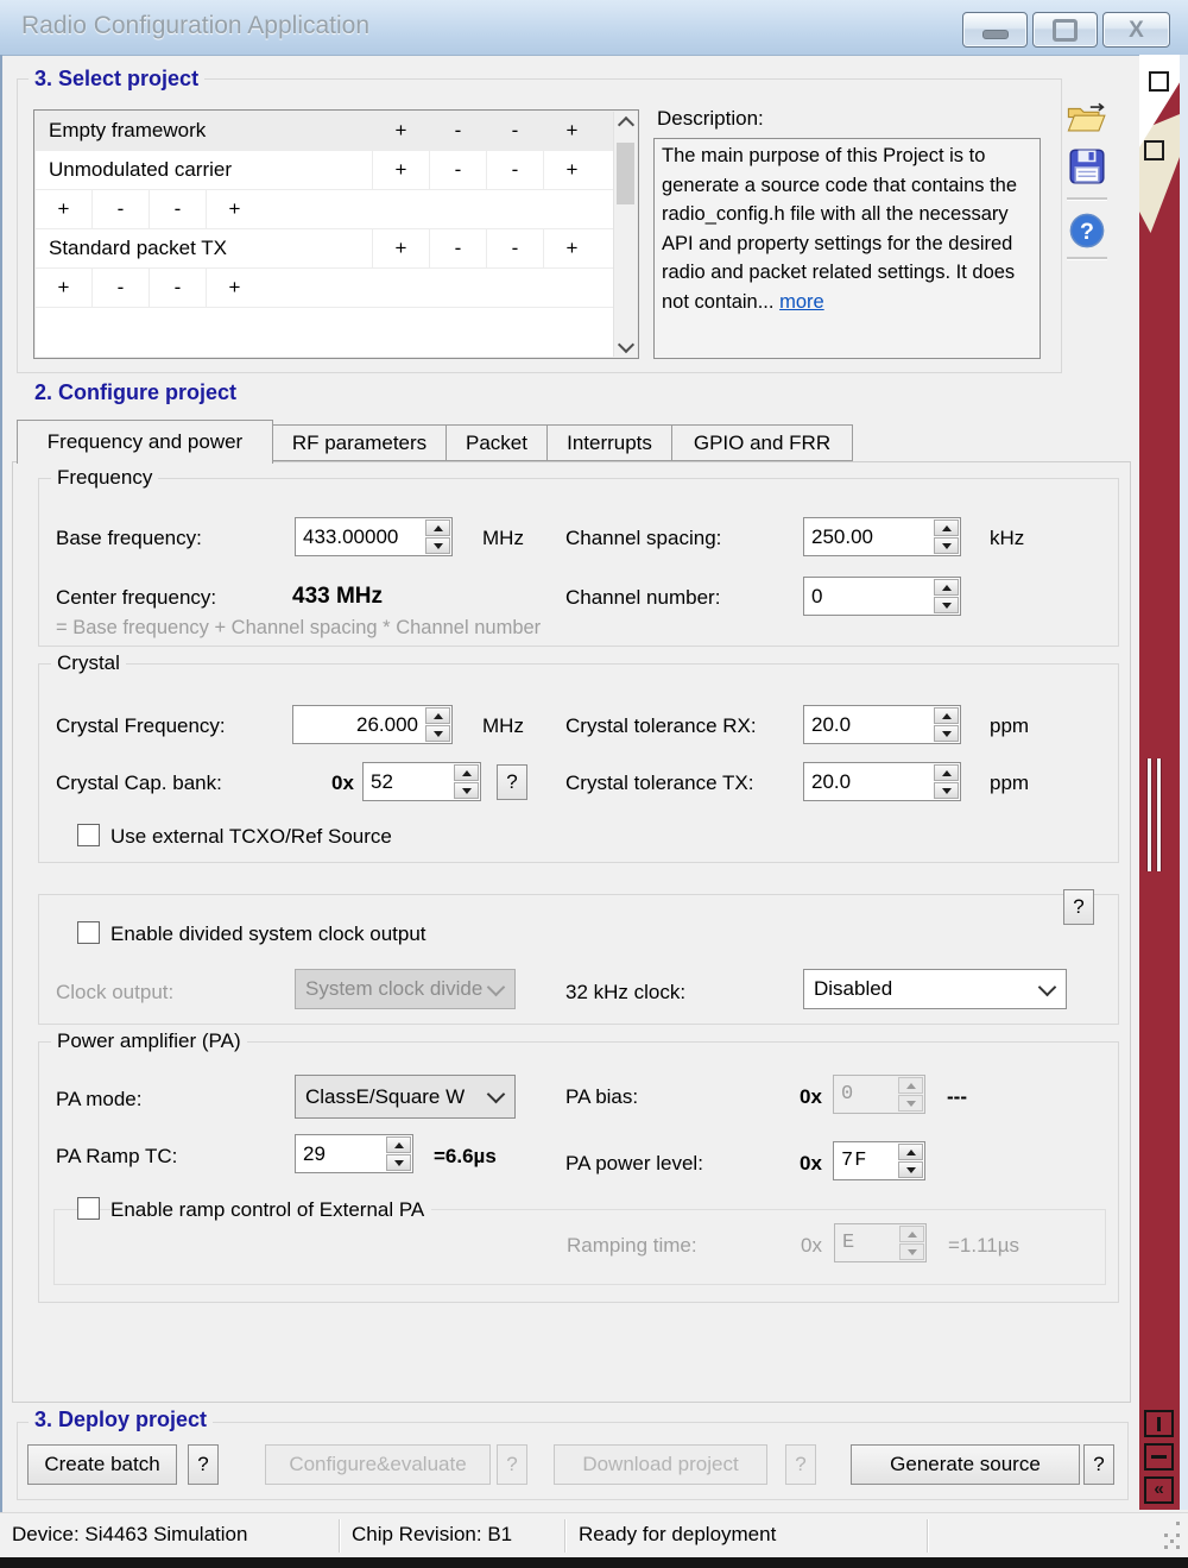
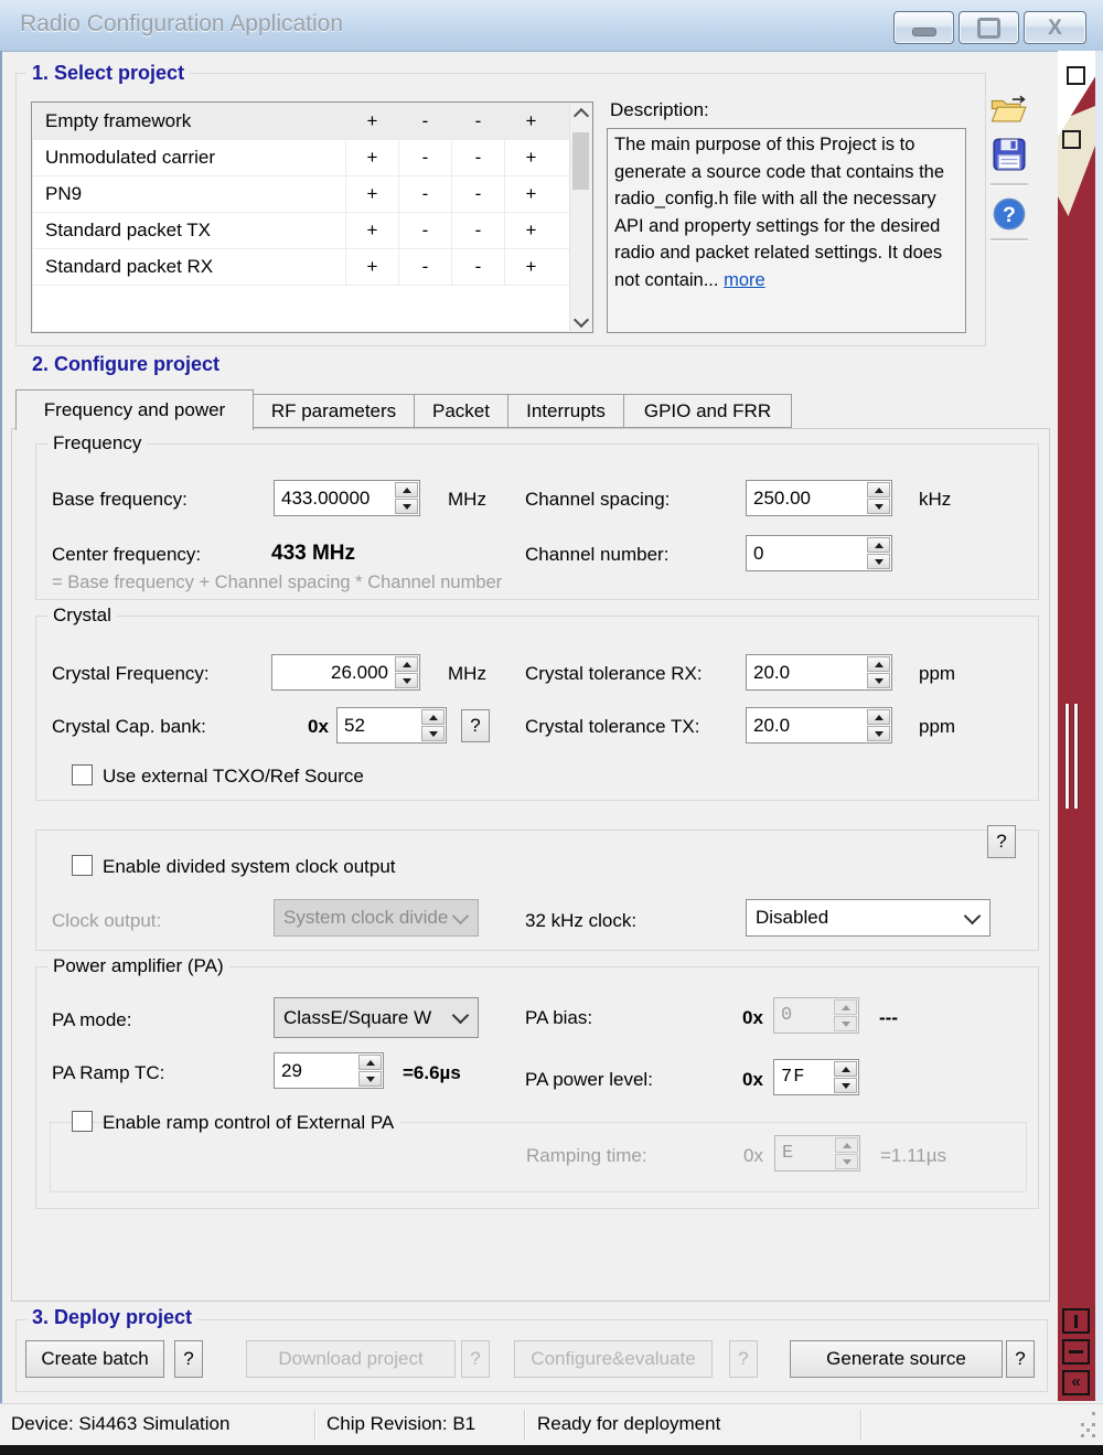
  Radio Configuration Application
  X
  «
- 3. Select project
+ 1. Select project
  Empty framework
  +
  -
  -
  +
  Unmodulated carrier
  +
  -
  -
  +
+ PN9
  +
  -
  -
  +
  Standard packet TX
  +
  -
  -
  +
+ Standard packet RX
  +
  -
  -
  +
  Description:
  The main purpose of this Project is to generate a source code that contains the radio_config.h file with all the necessary API and property settings for the desired radio and packet related settings. It does not contain... more
  ?
  2. Configure project
  Frequency and power
  RF parameters
  Packet
  Interrupts
  GPIO and FRR
  Frequency
  Base frequency:
  433.00000
  MHz
  Channel spacing:
  250.00
  kHz
  Center frequency:
  433 MHz
  Channel number:
  0
  = Base frequency + Channel spacing * Channel number
  Crystal
  Crystal Frequency:
  26.000
  MHz
  Crystal tolerance RX:
  20.0
  ppm
  Crystal Cap. bank:
  0x
  52
  ?
  Crystal tolerance TX:
  20.0
  ppm
  Use external TCXO/Ref Source
  Enable divided system clock output
  Clock output:
  System clock divide
  32 kHz clock:
  Disabled
  ?
  Power amplifier (PA)
  PA mode:
  ClassE/Square W
  PA bias:
  0x
  0
  ---
  PA Ramp TC:
  29
  =6.6µs
  PA power level:
  0x
  7F
  Ramping time:
  0x
  E
  =1.11µs
  Enable ramp control of External PA
  3. Deploy project
  Create batch
  ?
- Configure&evaluate
+ Download project
  ?
- Download project
+ Configure&evaluate
  ?
  Generate source
  ?
  Device: Si4463 Simulation
  Chip Revision: B1
  Ready for deployment
